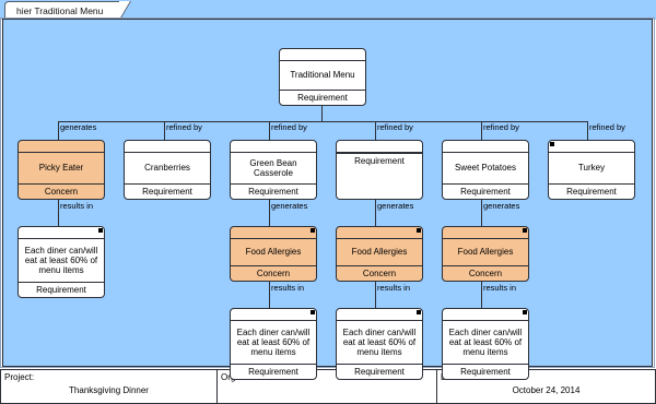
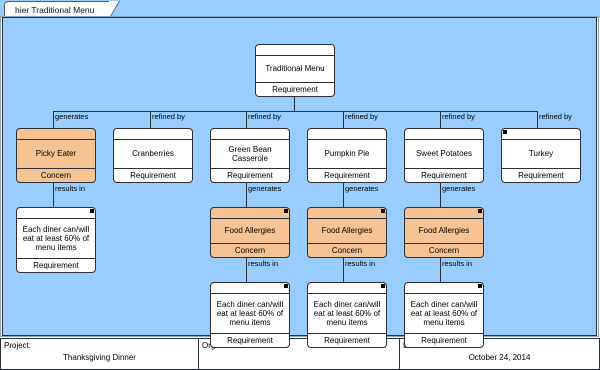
  hier Traditional Menu
  generates
  refined by
  refined by
  refined by
  refined by
  refined by
  results in
  generates
  generates
  generates
  results in
  results in
  results in
  Traditional Menu
  Requirement
  Picky Eater
  Concern
  Cranberries
  Requirement
  Green Bean Casserole
  Requirement
+ Pumpkin Pie
  Requirement
  Sweet Potatoes
  Requirement
  Turkey
  Requirement
  Each diner can/will eat at least 60% of menu items
  Requirement
  Food Allergies
  Concern
  Food Allergies
  Concern
  Food Allergies
  Concern
  Each diner can/will eat at least 60% of menu items
  Requirement
  Each diner can/will eat at least 60% of menu items
  Requirement
  Each diner can/will eat at least 60% of menu items
  Requirement
  Project:
  Thanksgiving Dinner
  October 24, 2014
